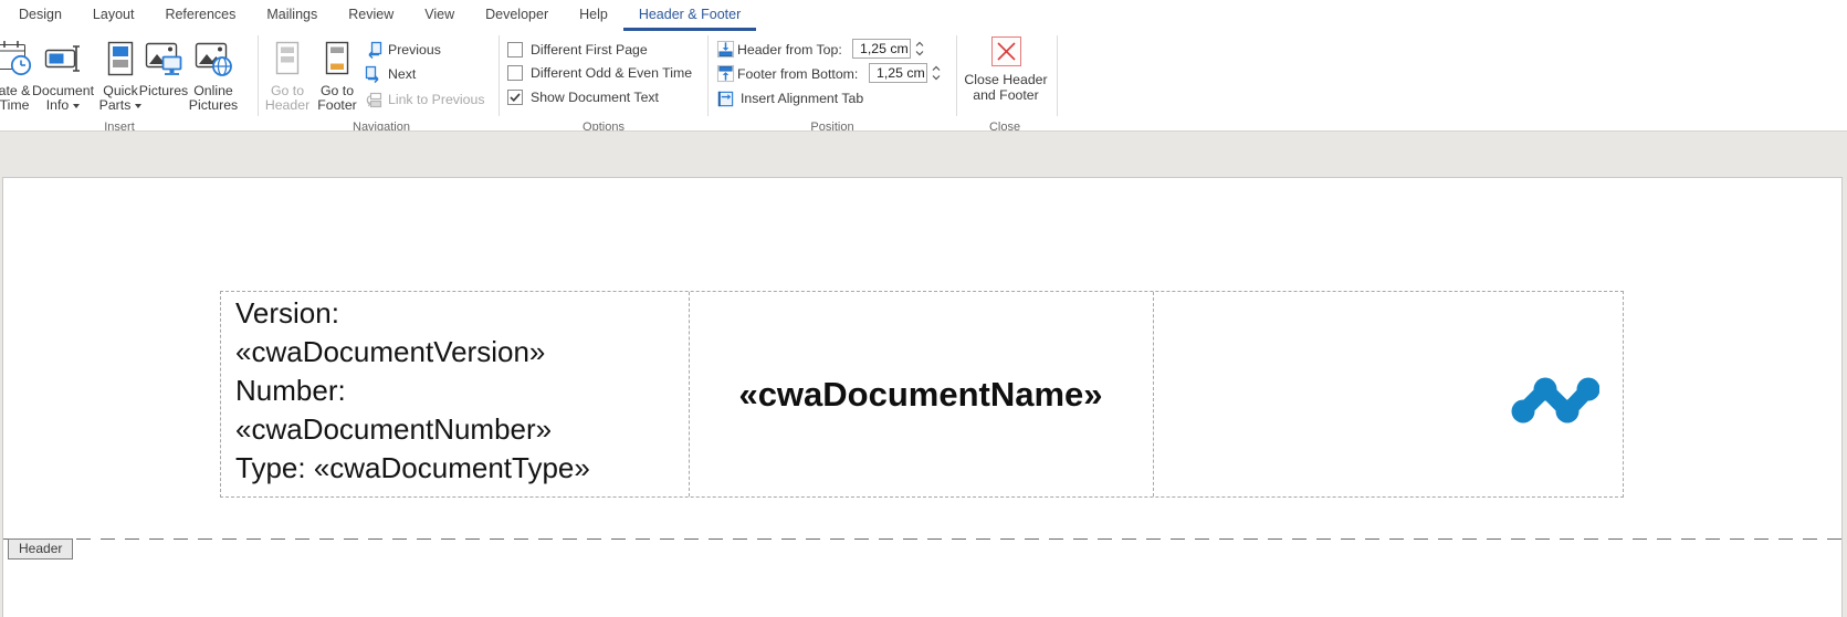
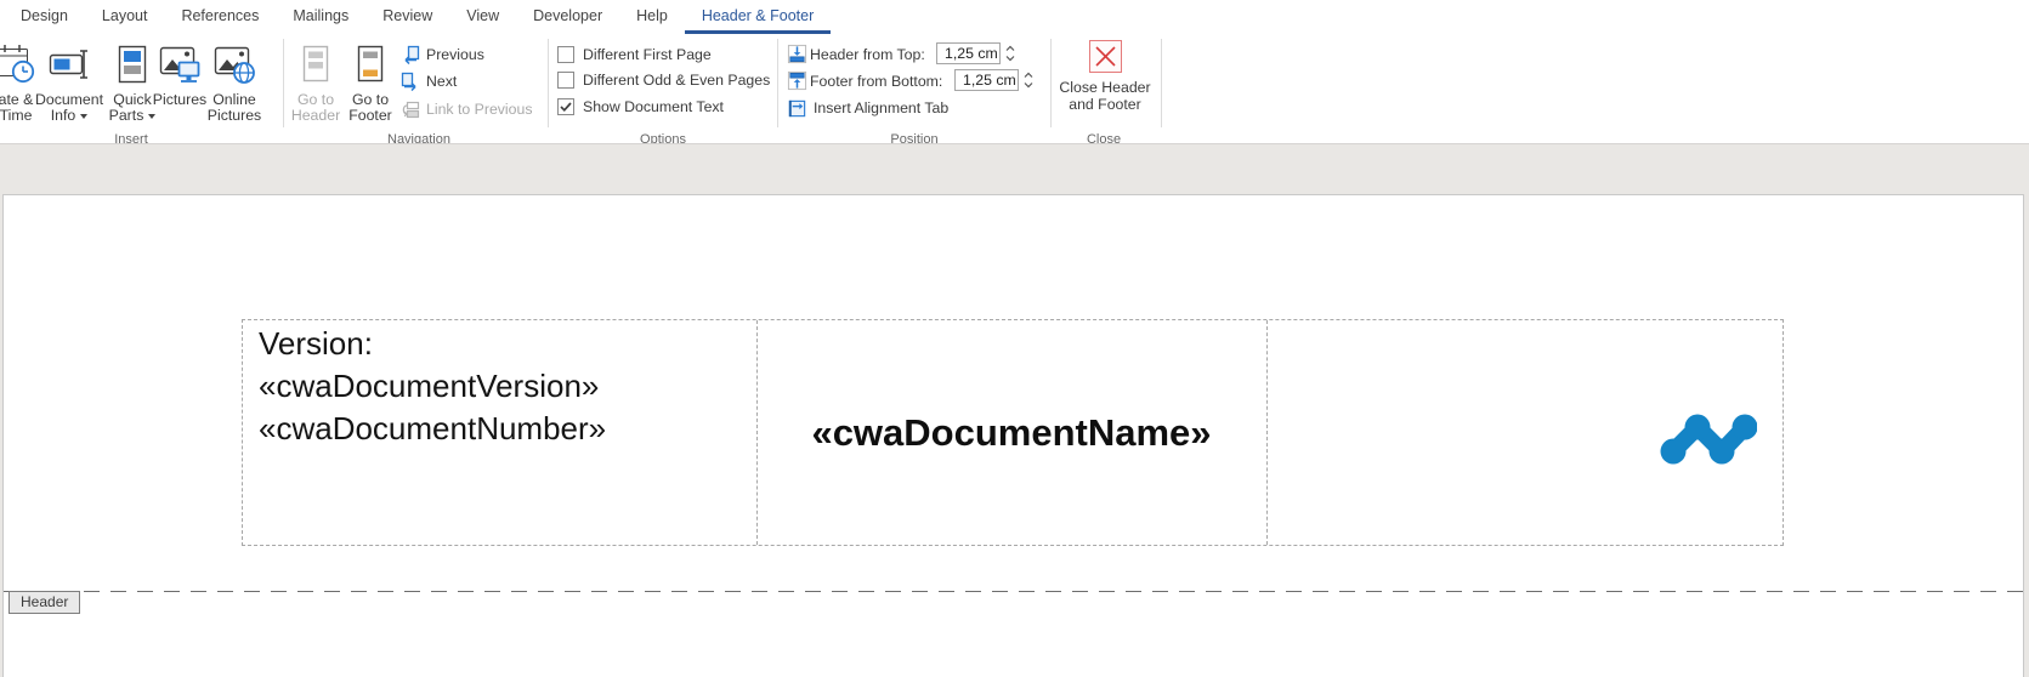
  Design
  Layout
  References
  Mailings
  Review
  View
  Developer
  Help
  Header & Footer
  ate &
  Time
  Document
  Info
  Quick
  Parts
  Pictures
  Online
  Pictures
  Go to
  Header
  Go to
  Footer
  Previous
  Next
  Link to Previous
  Different First Page
- Different Odd & Even Time
+ Different Odd & Even Pages
  Show Document Text
  Header from Top:
  1,25 cm
  Footer from Bottom:
  1,25 cm
  Insert Alignment Tab
  Close Header
  and Footer
  Insert
  Navigation
  Options
  Position
  Close
  Version:
  «cwaDocumentVersion»
- Number:
  «cwaDocumentNumber»
- Type: «cwaDocumentType»
  «cwaDocumentName»
  Header
